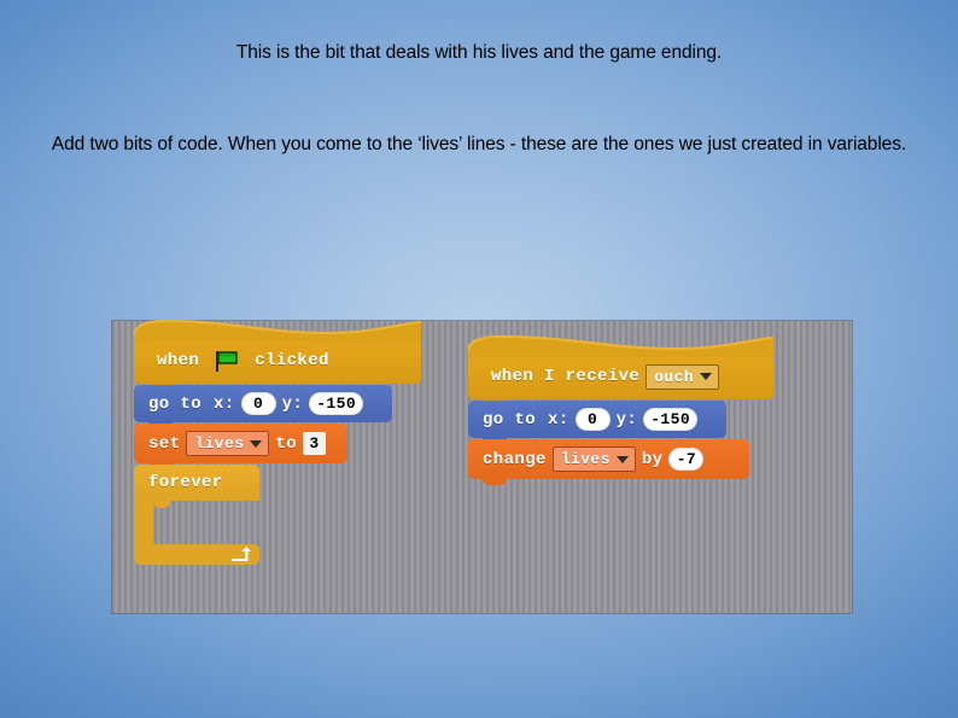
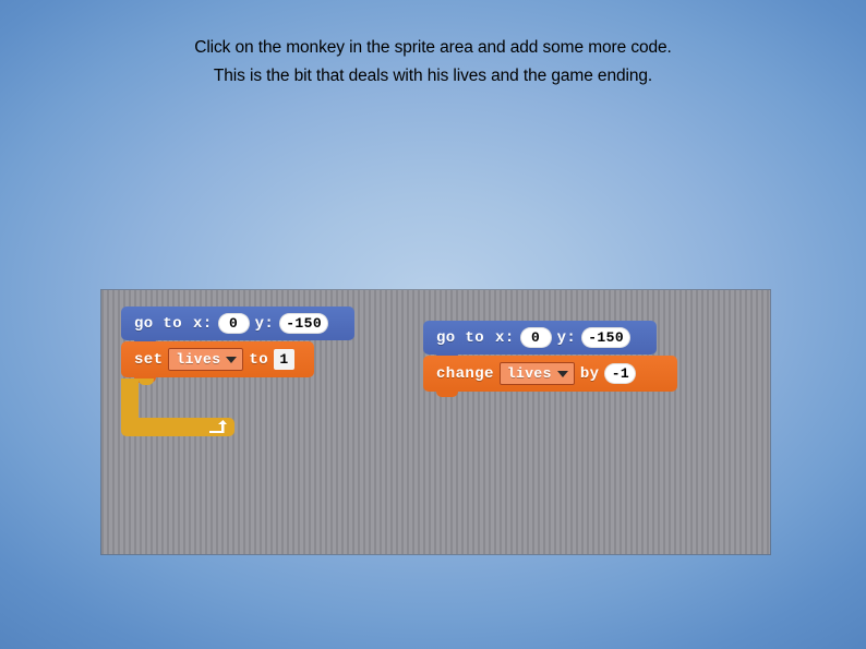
+ Click on the monkey in the sprite area and add some more code.
  This is the bit that deals with his lives and the game ending.
- Add two bits of code. When you come to the ‘lives’ lines - these are the ones we just created in variables.
- when
- clicked
  go to
  x:
  0
  y:
  -150
  set
  lives
  to
- 3
+ 1
- forever
- when I receive
- ouch
  go to
  x:
  0
  y:
  -150
  change
  lives
  by
- -7
+ -1
